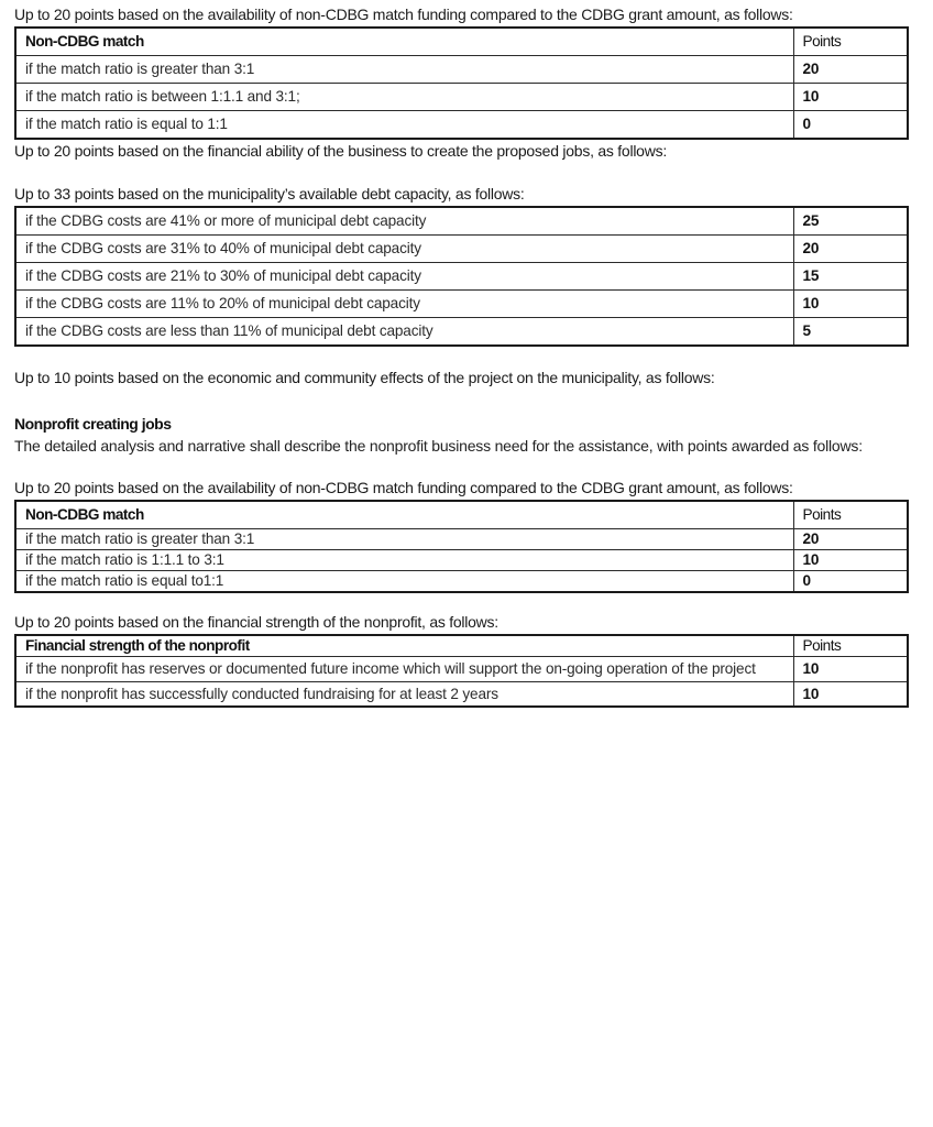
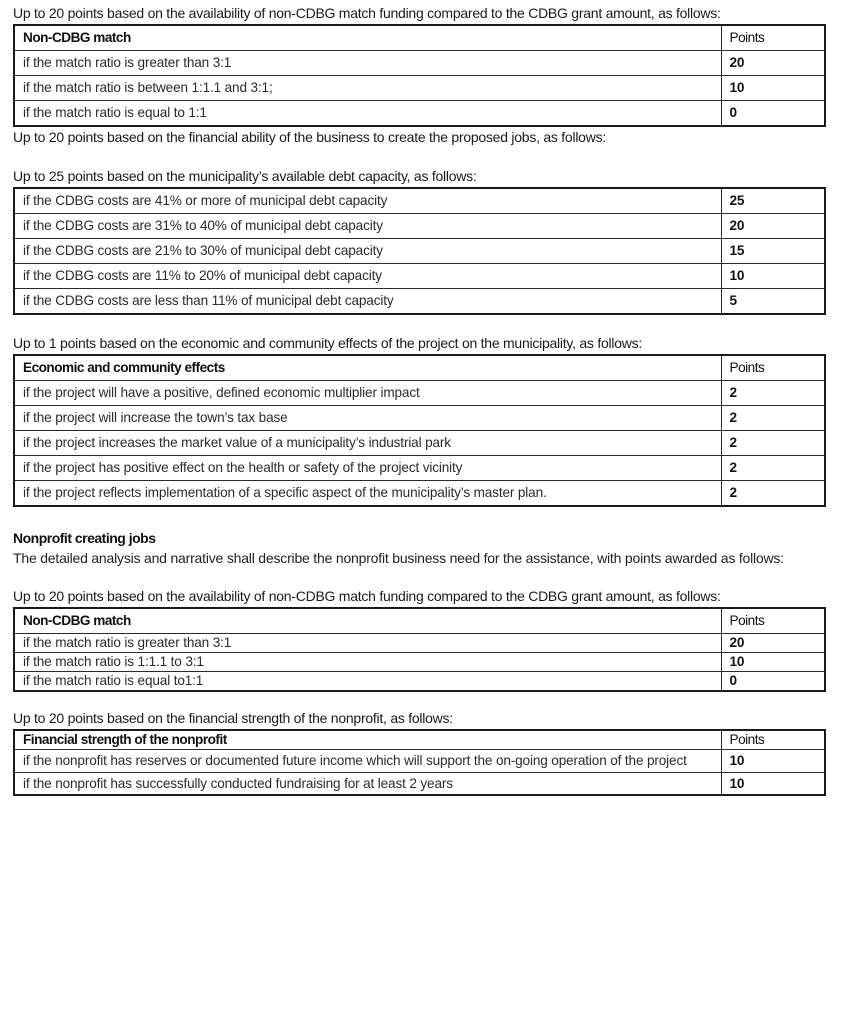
  Up to 20 points based on the availability of non-CDBG match funding compared to the CDBG grant amount, as follows:
  Non-CDBG match	Points
  if the match ratio is greater than 3:1	20
  if the match ratio is between 1:1.1 and 3:1;	10
  if the match ratio is equal to 1:1	0
  Up to 20 points based on the financial ability of the business to create the proposed jobs, as follows:
- Up to 33 points based on the municipality’s available debt capacity, as follows:
+ Up to 25 points based on the municipality’s available debt capacity, as follows:
  if the CDBG costs are 41% or more of municipal debt capacity	25
  if the CDBG costs are 31% to 40% of municipal debt capacity	20
  if the CDBG costs are 21% to 30% of municipal debt capacity	15
  if the CDBG costs are 11% to 20% of municipal debt capacity	10
  if the CDBG costs are less than 11% of municipal debt capacity	5
- Up to 10 points based on the economic and community effects of the project on the municipality, as follows:
+ Up to 1 points based on the economic and community effects of the project on the municipality, as follows:
+ Economic and community effects	Points
+ if the project will have a positive, defined economic multiplier impact	2
+ if the project will increase the town’s tax base	2
+ if the project increases the market value of a municipality’s industrial park	2
+ if the project has positive effect on the health or safety of the project vicinity	2
+ if the project reflects implementation of a specific aspect of the municipality’s master plan.	2
  Nonprofit creating jobs
  The detailed analysis and narrative shall describe the nonprofit business need for the assistance, with points awarded as follows:
  Up to 20 points based on the availability of non-CDBG match funding compared to the CDBG grant amount, as follows:
  Non-CDBG match	Points
  if the match ratio is greater than 3:1	20
  if the match ratio is 1:1.1 to 3:1	10
  if the match ratio is equal to1:1	0
  Up to 20 points based on the financial strength of the nonprofit, as follows:
  Financial strength of the nonprofit	Points
  if the nonprofit has reserves or documented future income which will support the on-going operation of the project	10
  if the nonprofit has successfully conducted fundraising for at least 2 years	10
